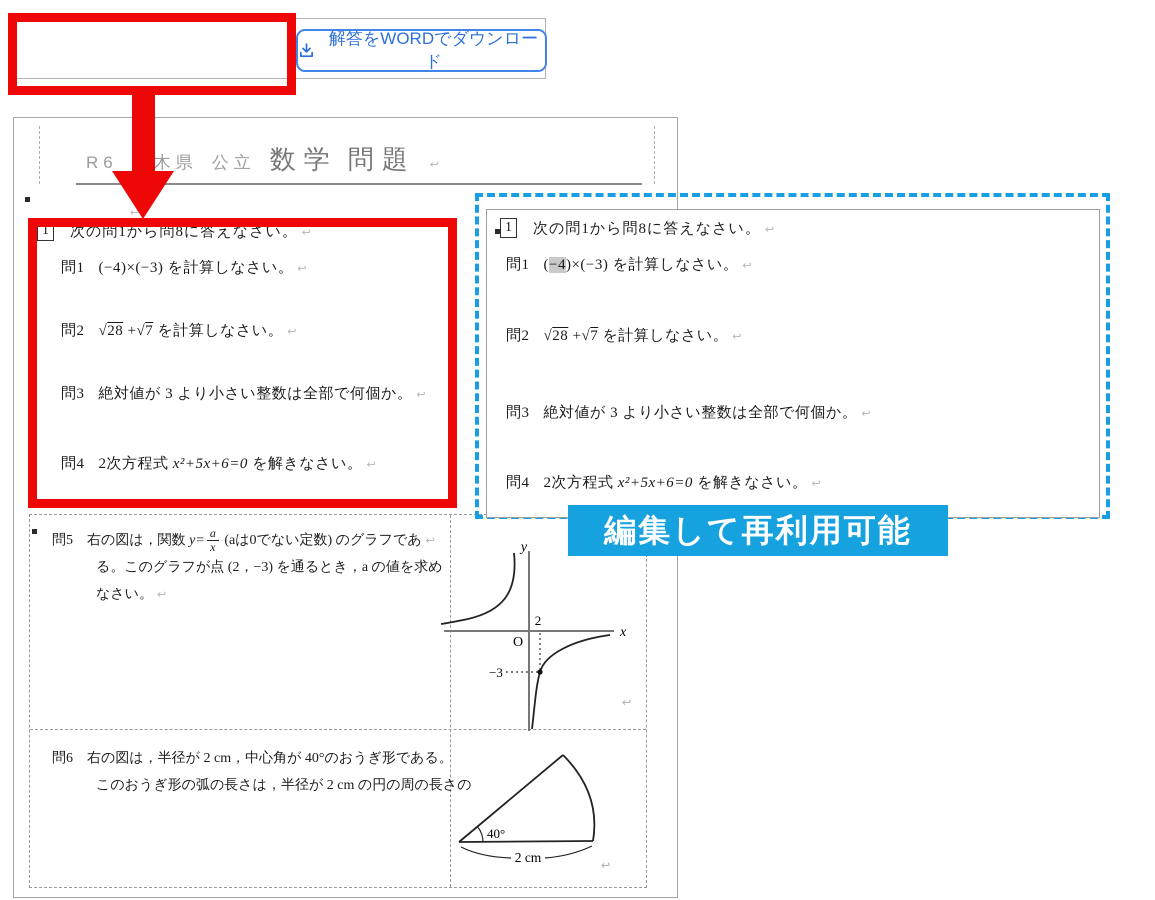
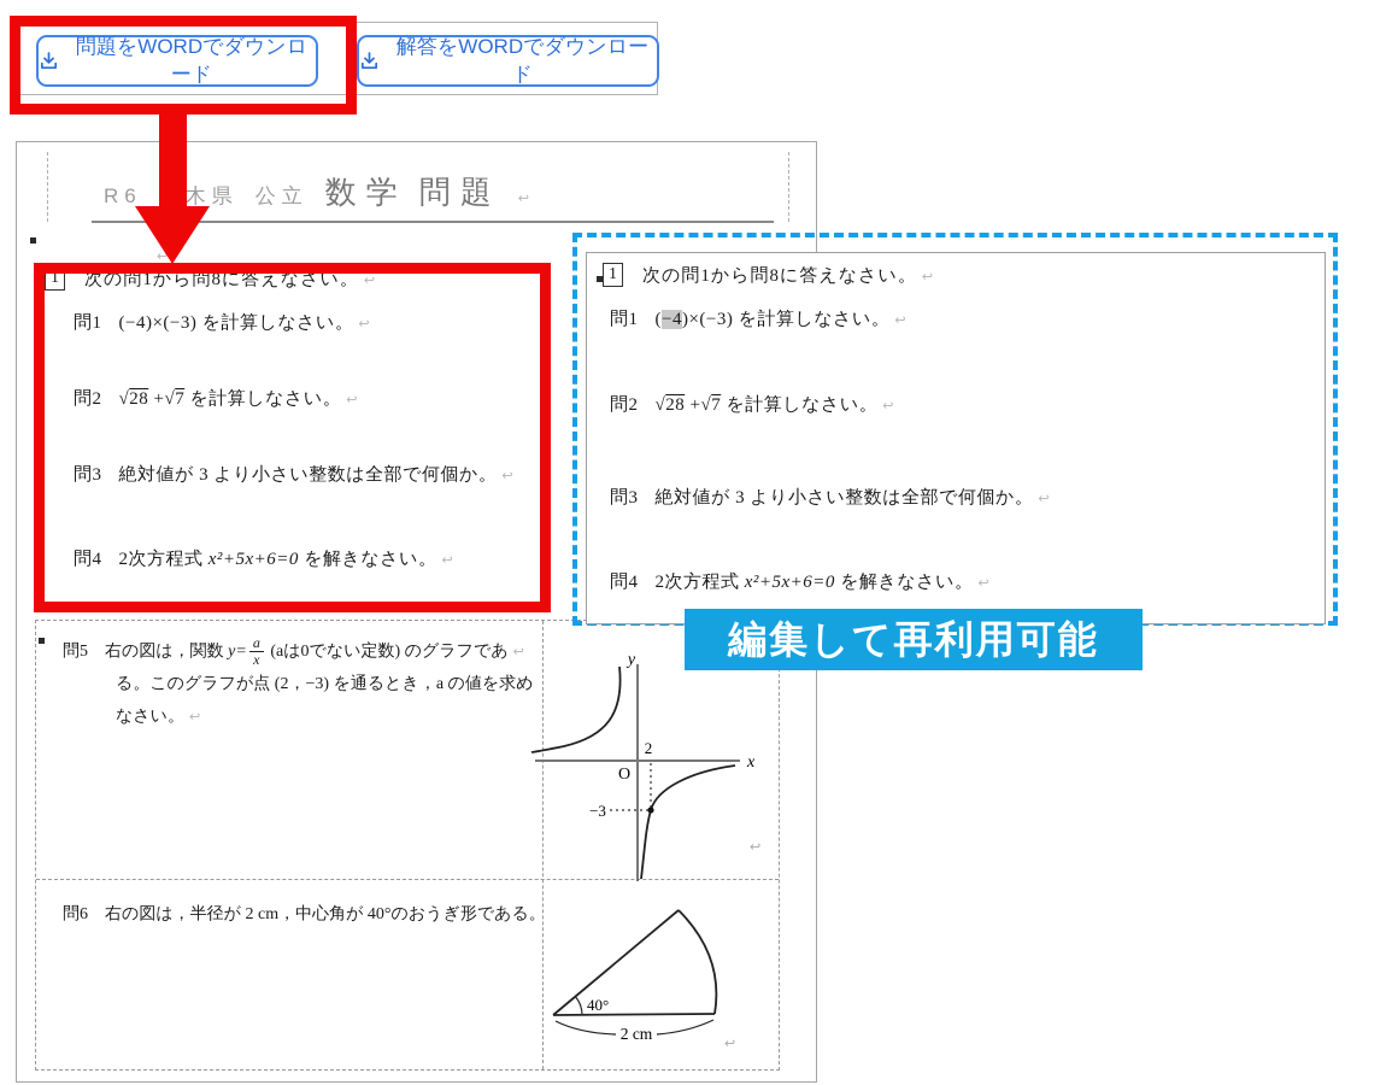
+ 問題をWORDでダウンロード
  解答をWORDでダウンロード
  R6
  公立
  数学
  問題
  ↩
  ↩
  1
  次の問1から問8に答えなさい。 ↩
  問1 (−4)×(−3) を計算しなさい。 ↩
  問2 √28 +√7 を計算しなさい。 ↩
  問3 絶対値が 3 より小さい整数は全部で何個か。 ↩
  問4 2次方程式 x²+5x+6=0 を解きなさい。 ↩
  問5 右の図は，関数 y=
  a
  x
  (aは0でない定数) のグラフであ ↩
  る。このグラフが点 (2，−3) を通るとき，a の値を求め
  なさい。 ↩
  問6 右の図は，半径が 2 cm，中心角が 40°のおうぎ形である。
- このおうぎ形の弧の長さは，半径が 2 cm の円の周の長さの
  y
  x
  O
  2
  −3
  ↩
  40°
  2 cm
  ↩
  1
  次の問1から問8に答えなさい。 ↩
  問1 (−4)×(−3) を計算しなさい。 ↩
  問2 √28 +√7 を計算しなさい。 ↩
  問3 絶対値が 3 より小さい整数は全部で何個か。 ↩
  問4 2次方程式 x²+5x+6=0 を解きなさい。 ↩
  編集して再利用可能
